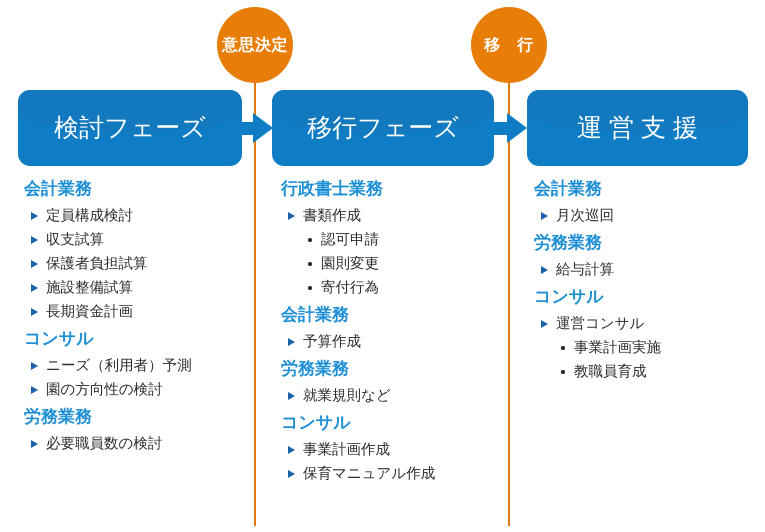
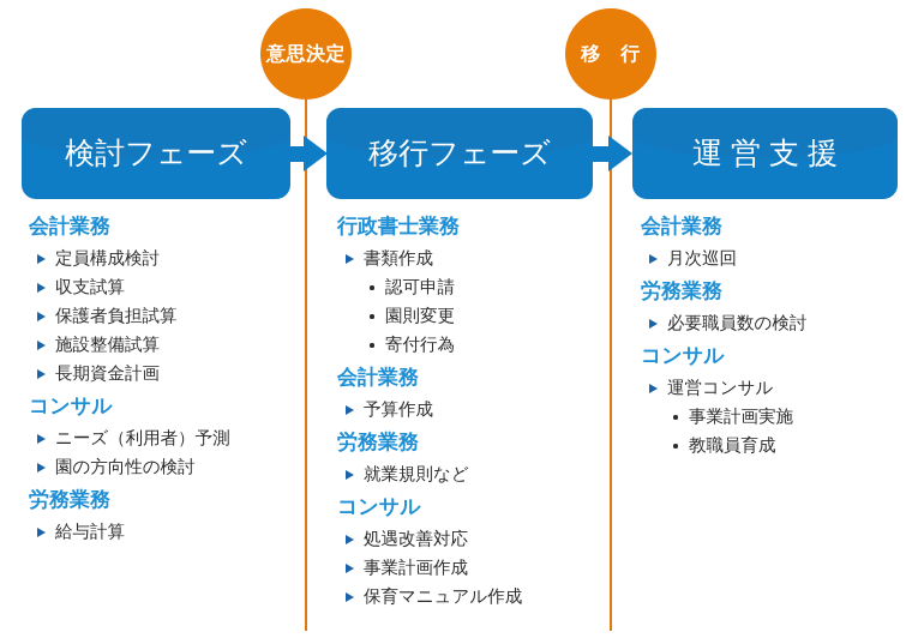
  意思決定
  移 行
  検討フェーズ
  移行フェーズ
  運営支援
  会計業務
  定員構成検討
  収支試算
  保護者負担試算
  施設整備試算
  長期資金計画
  コンサル
  ニーズ（利用者）予測
  園の方向性の検討
  労務業務
- 必要職員数の検討
+ 給与計算
  行政書士業務
  書類作成
  認可申請
  園則変更
  寄付行為
  会計業務
  予算作成
  労務業務
  就業規則など
  コンサル
+ 処遇改善対応
  事業計画作成
  保育マニュアル作成
  会計業務
  月次巡回
  労務業務
- 給与計算
+ 必要職員数の検討
  コンサル
  運営コンサル
  事業計画実施
  教職員育成
